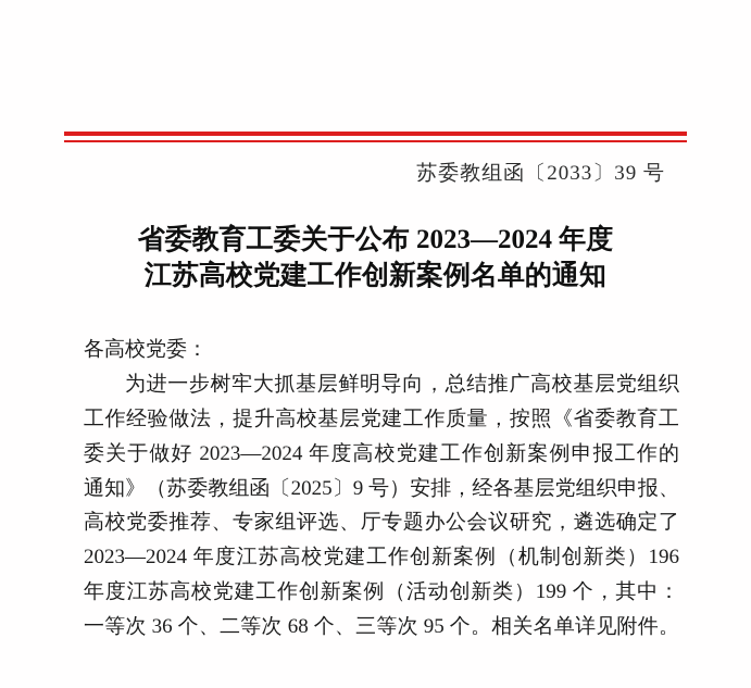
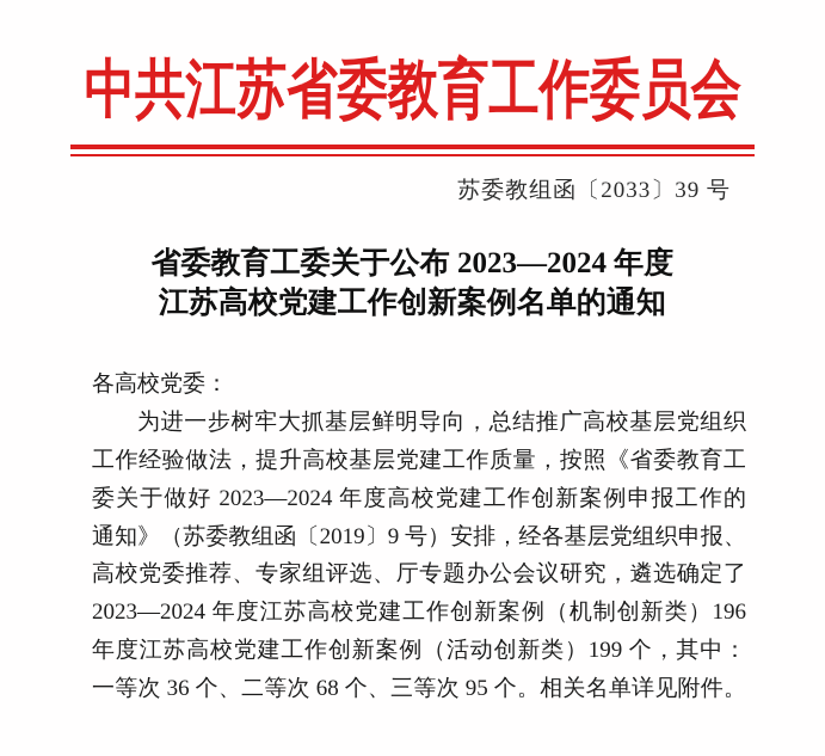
+ 中共江苏省委教育工作委员会
  苏委教组函〔2033〕39 号
  省委教育工委关于公布 2023—2024 年度
  江苏高校党建工作创新案例名单的通知
  各高校党委：
  为进一步树牢大抓基层鲜明导向，总结推广高校基层党组织
  工作经验做法，提升高校基层党建工作质量，按照《省委教育工
  委关于做好 2023—2024 年度高校党建工作创新案例申报工作的
- 通知》（苏委教组函〔2025〕9 号）安排，经各基层党组织申报、
+ 通知》（苏委教组函〔2019〕9 号）安排，经各基层党组织申报、
  高校党委推荐、专家组评选、厅专题办公会议研究，遴选确定了
  2023—2024 年度江苏高校党建工作创新案例（机制创新类）196
  年度江苏高校党建工作创新案例（活动创新类）199 个，其中：
  一等次 36 个、二等次 68 个、三等次 95 个。相关名单详见附件。
